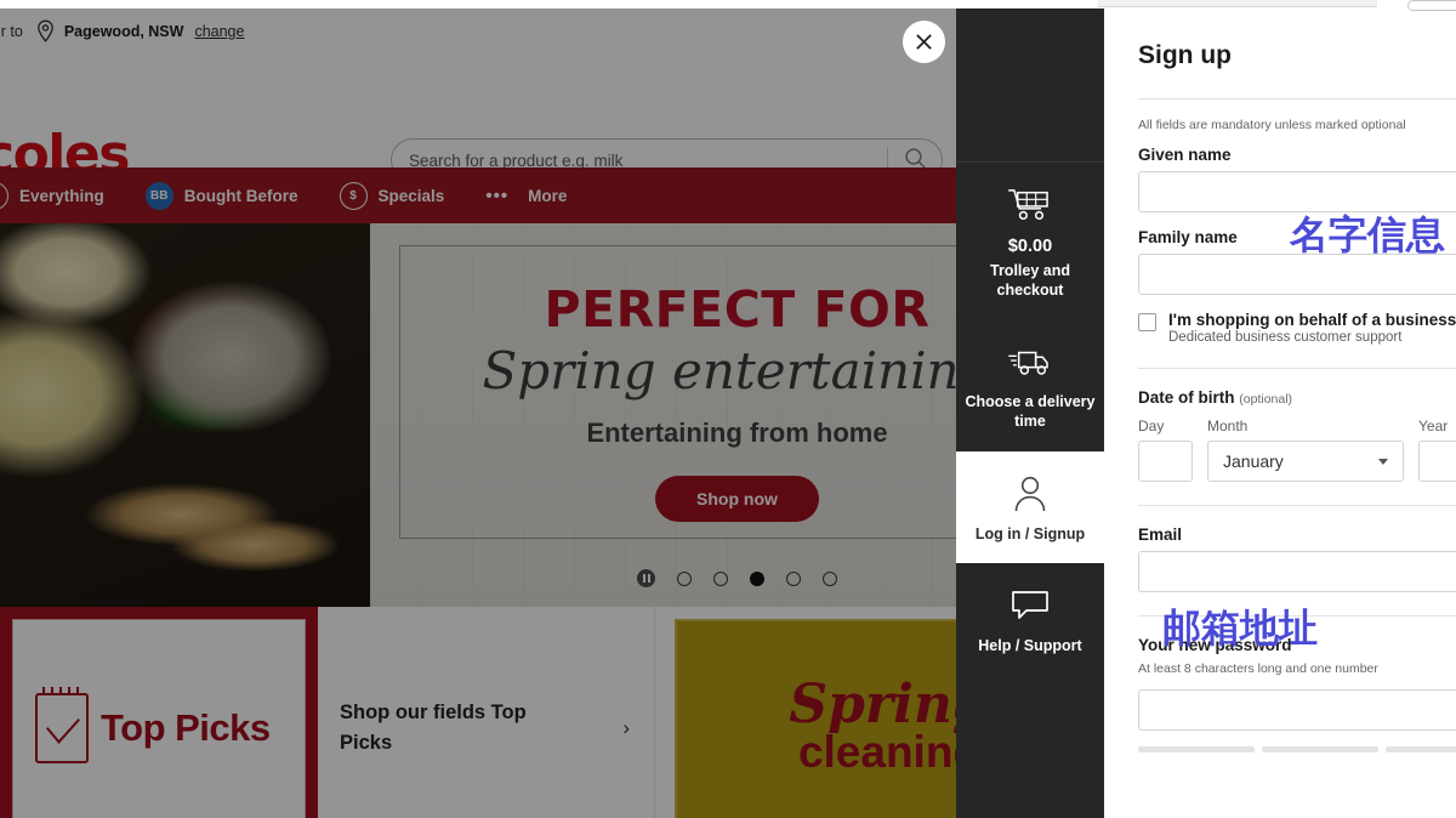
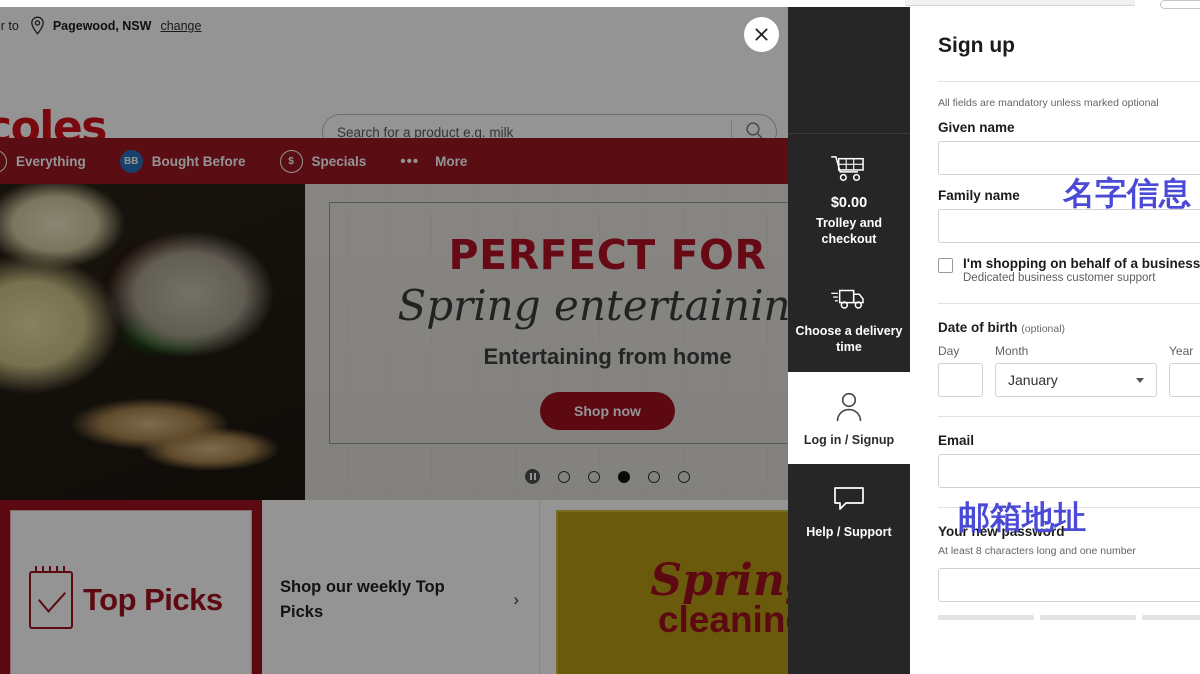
  Pagewood, NSW
  change
  oles
  Search for a product e.g. milk
  Everything
  BB
  Bought Before
  $
  Specials
  •••
  More
  PERFECT FOR
  Spring entertainin
  Entertaining from home
  Shop now
  Top Picks
- Shop our fields Top Picks
+ Shop our weekly Top Picks
  ›
  Sprin
  cleanin
  $0.00
  Trolley and checkout
  Choose a delivery time
  Log in / Signup
  Help / Support
  Sign up
  All fields are mandatory unless marked optional
  Given name
  Family name
  I'm shopping on behalf of a business
  Dedicated business customer support
  Date of birth (optional)
  Day
  Month
  January
  Year
  Email
  Your new password
  At least 8 characters long and one number
  名字信息
  邮箱地址
